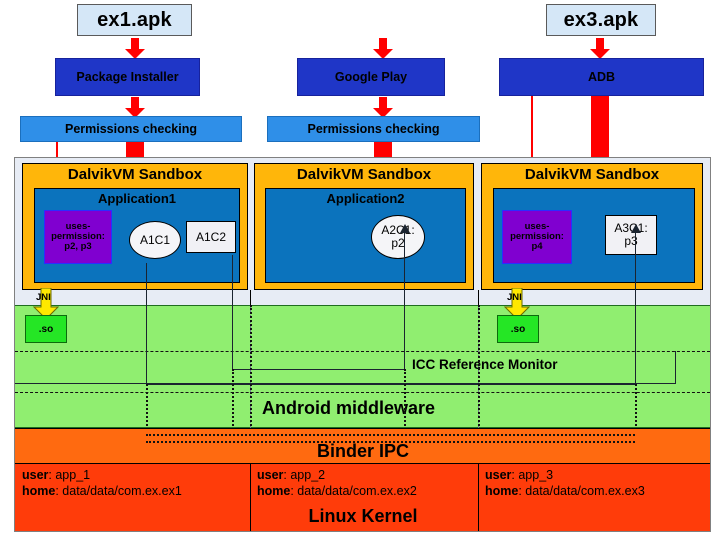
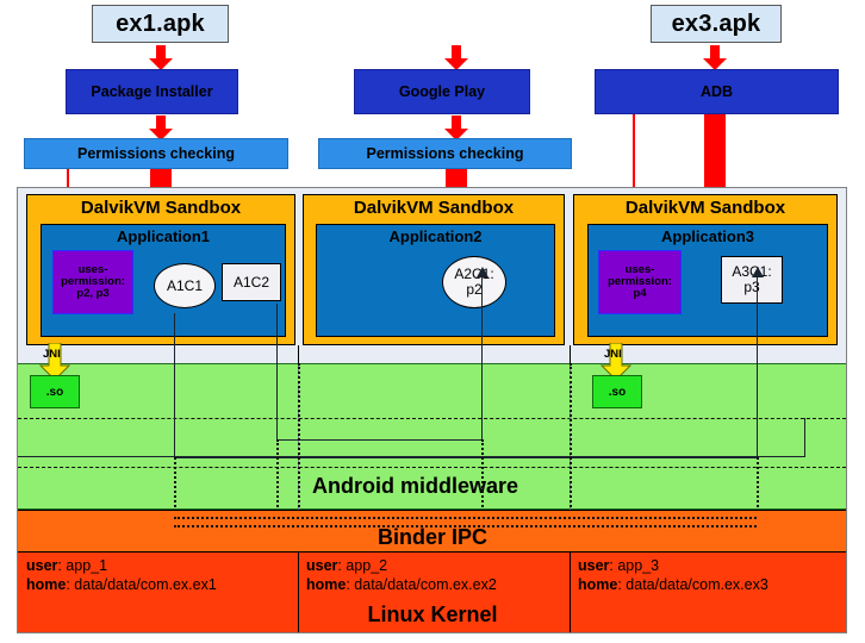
  ex1.apk
  Package Installer
  Permissions checking
  Google Play
  Permissions checking
  ex3.apk
  ADB
  DalvikVM Sandbox
  Application1
  uses-permission:
  p2, p3
  A1C1
  A1C2
  DalvikVM Sandbox
  Application2
  A2C1:
  p2
  DalvikVM Sandbox
+ Application3
  uses-permission:
  p4
  A3C1:
  JNI
  .so
  JNI
  .so
- ICC Reference Monitor
  Android middleware
  Binder IPC
  user: app_1
  home: data/data/com.ex.ex1
  user: app_2
  home: data/data/com.ex.ex2
  user: app_3
  home: data/data/com.ex.ex3
  Linux Kernel
